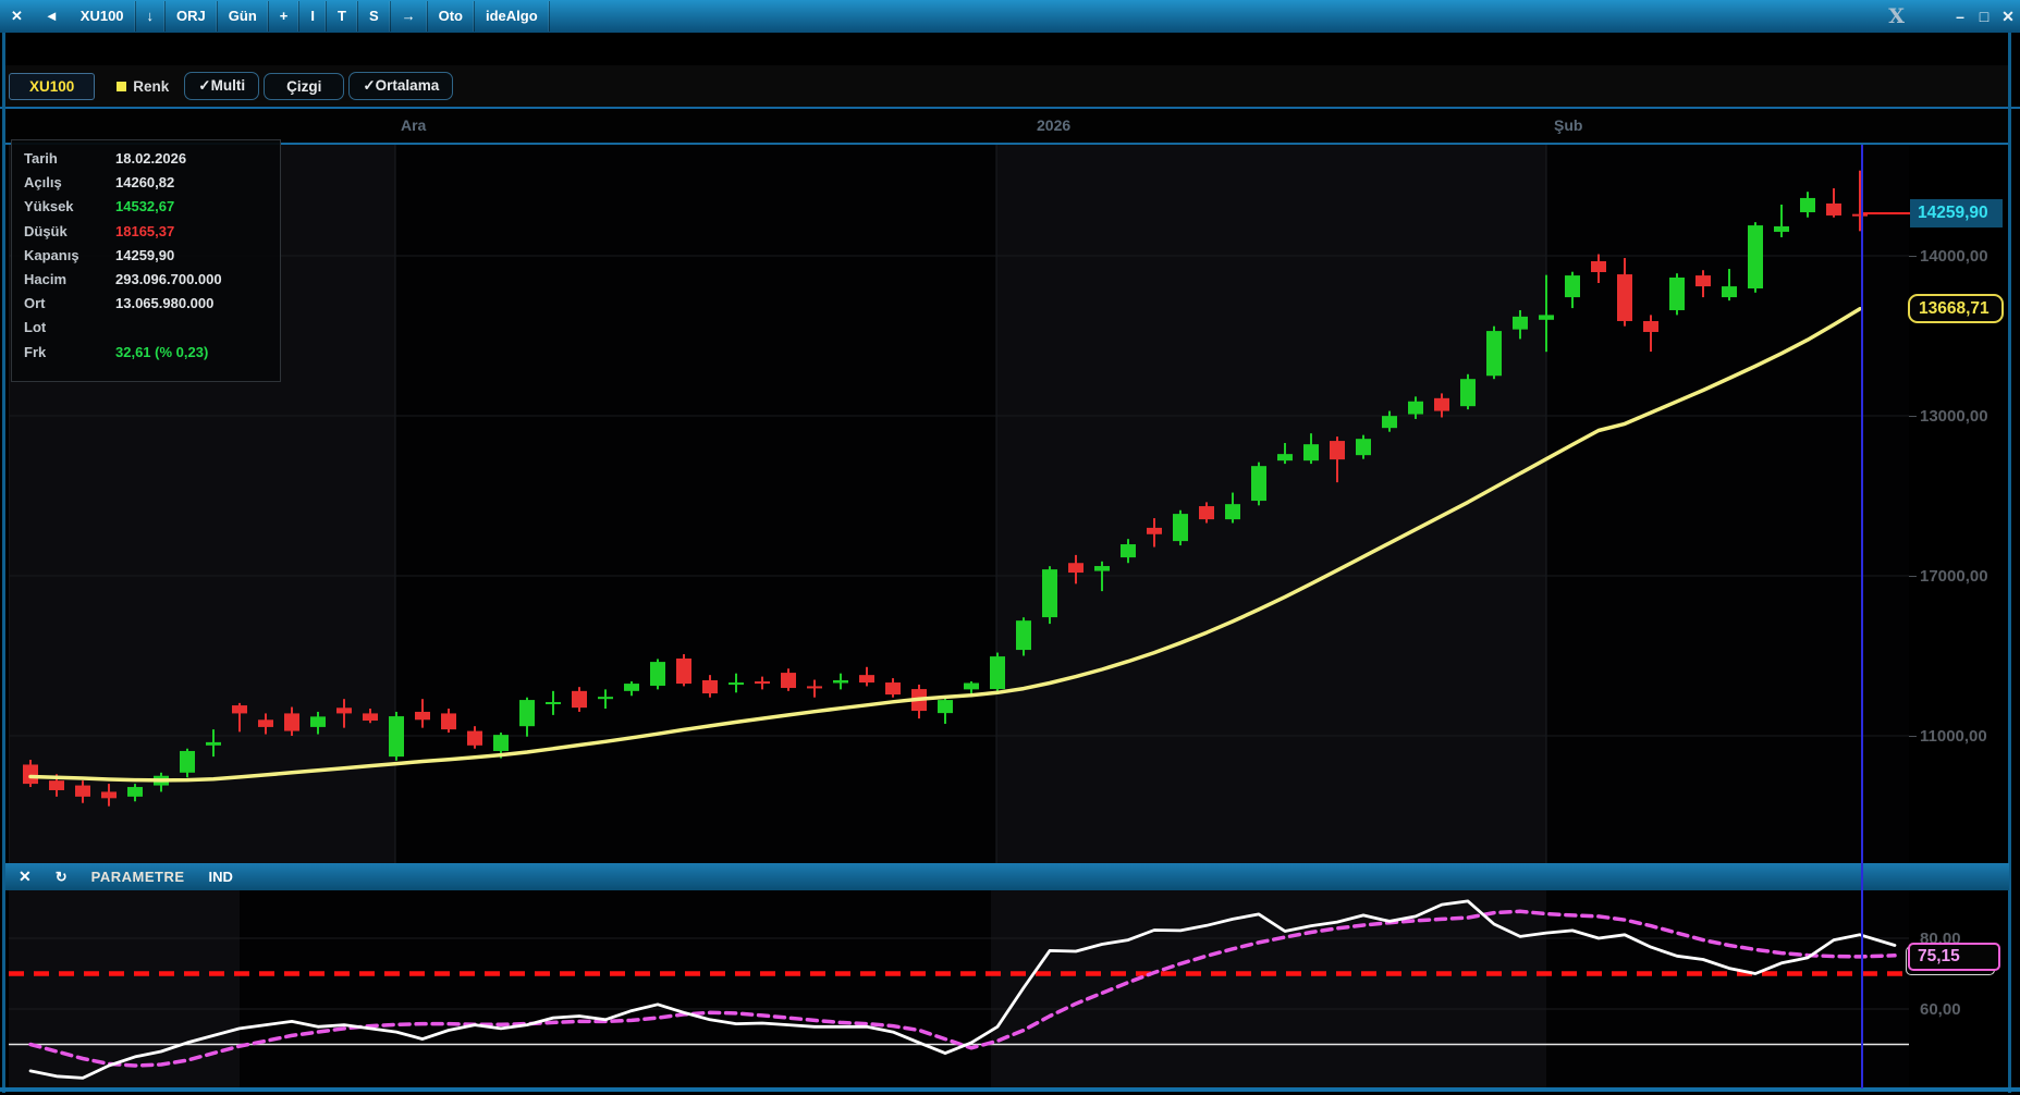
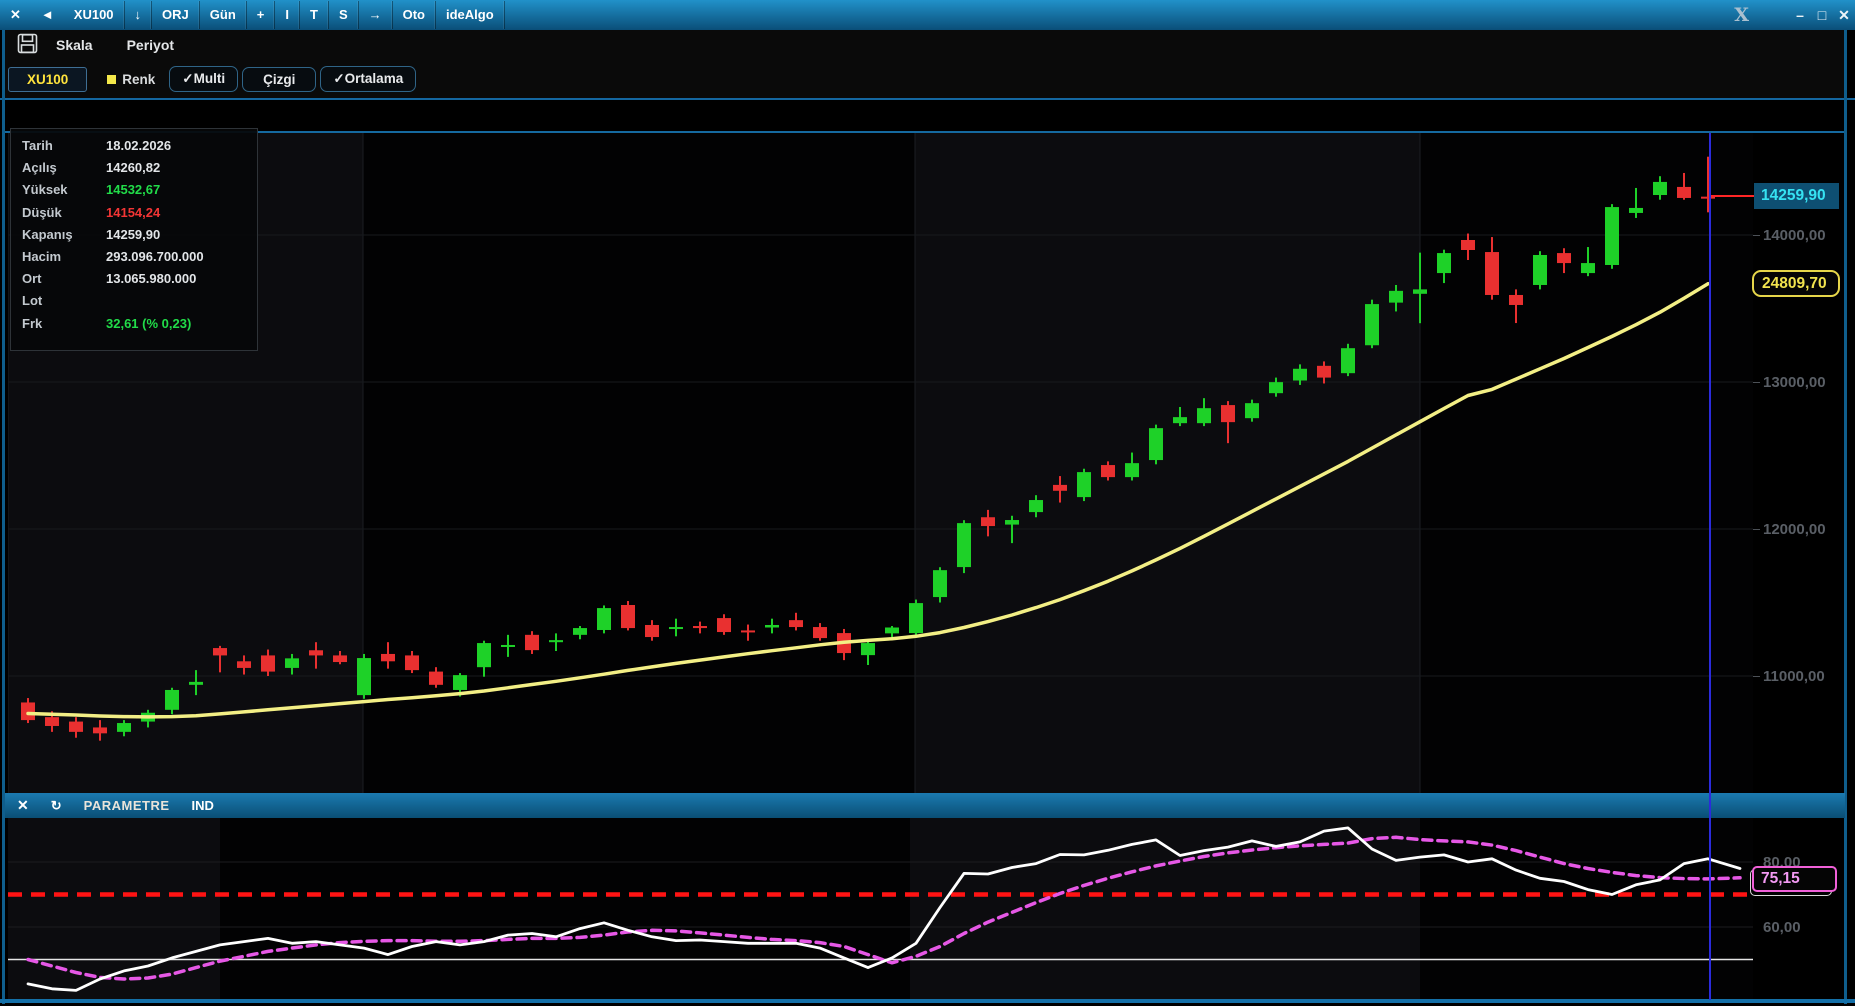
  ✕
  ◄
  XU100
  ↓
  ORJ
  Gün
  +
  I
  T
  S
  →
  Oto
  ideAlgo
  X
  –
  □
  ✕
+ Skala
+ Periyot
  XU100
  Renk
  ✓Multi
  Çizgi
  ✓Ortalama
- Ara
- 2026
- Şub
  Tarih
  18.02.2026
  Açılış
  14260,82
  Yüksek
  14532,67
  Düşük
- 18165,37
+ 14154,24
  Kapanış
  14259,90
  Hacim
  293.096.700.000
  Ort
  13.065.980.000
  Lot
  Frk
  32,61 (% 0,23)
  14000,00
  13000,00
- 17000,00
+ 12000,00
  11000,00
  14259,90
- 13668,71
+ 24809,70
  ✕
  ↻
  PARAMETRE
  IND
  80,00
  75,15
  60,00
